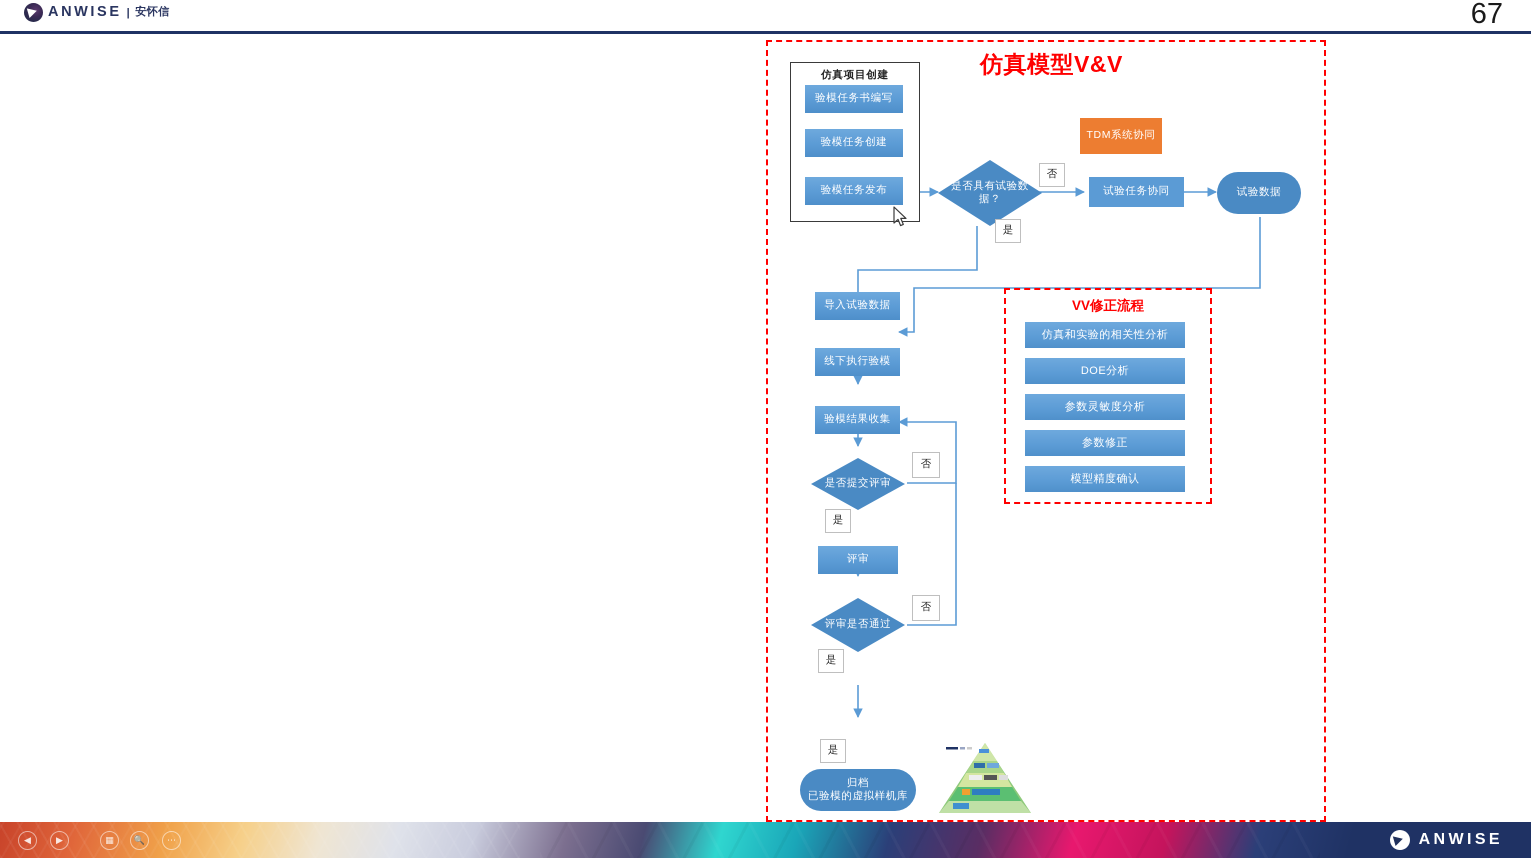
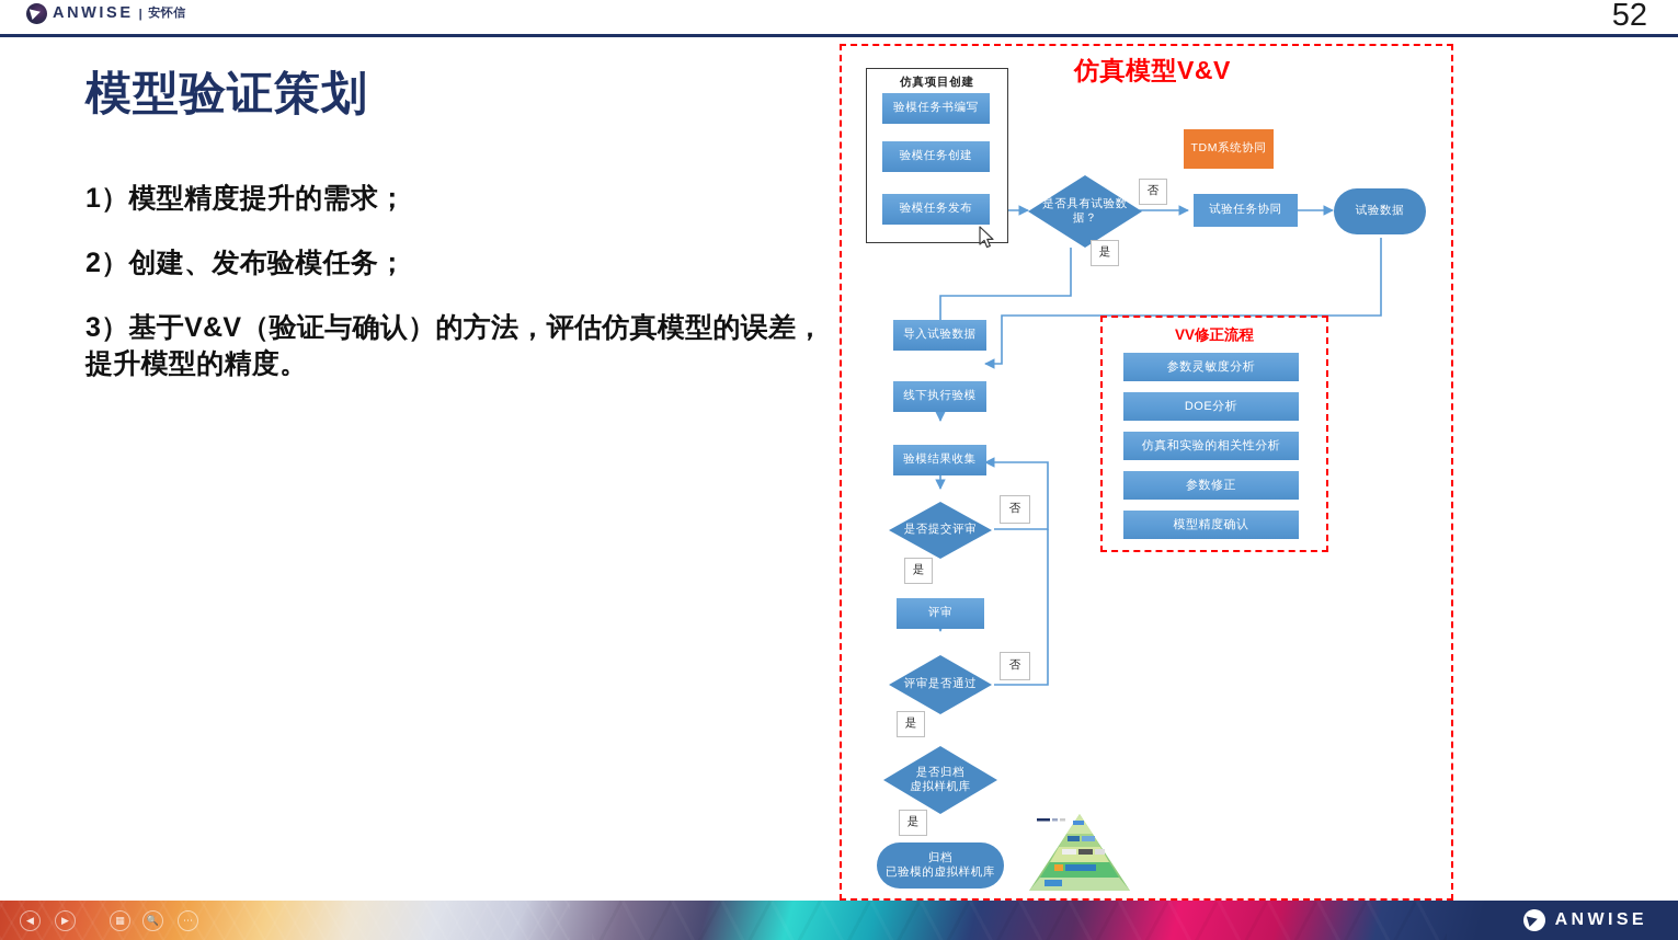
  ANWISE
  |
  安怀信
- 67
+ 52
+ 模型验证策划
+ 1）模型精度提升的需求；
+ 2）创建、发布验模任务；
+ 3）基于V&V（验证与确认）的方法，评估仿真模型的误差，提升模型的精度。
  仿真模型V&V
  仿真项目创建
  验模任务书编写
  验模任务创建
  验模任务发布
  是否具有试验数据？
  否
  是
  TDM系统协同
  试验任务协同
  试验数据
  导入试验数据
  线下执行验模
  验模结果收集
  是否提交评审
  否
  是
  评审
  评审是否通过
  否
  是
+ 是否归档
+ 虚拟样机库
  是
  归档
  已验模的虚拟样机库
  VV修正流程
- 仿真和实验的相关性分析
+ 参数灵敏度分析
  DOE分析
- 参数灵敏度分析
+ 仿真和实验的相关性分析
  参数修正
  模型精度确认
  ◀
  ▶
  ▦
  🔍
  ⋯
  ANWISE
